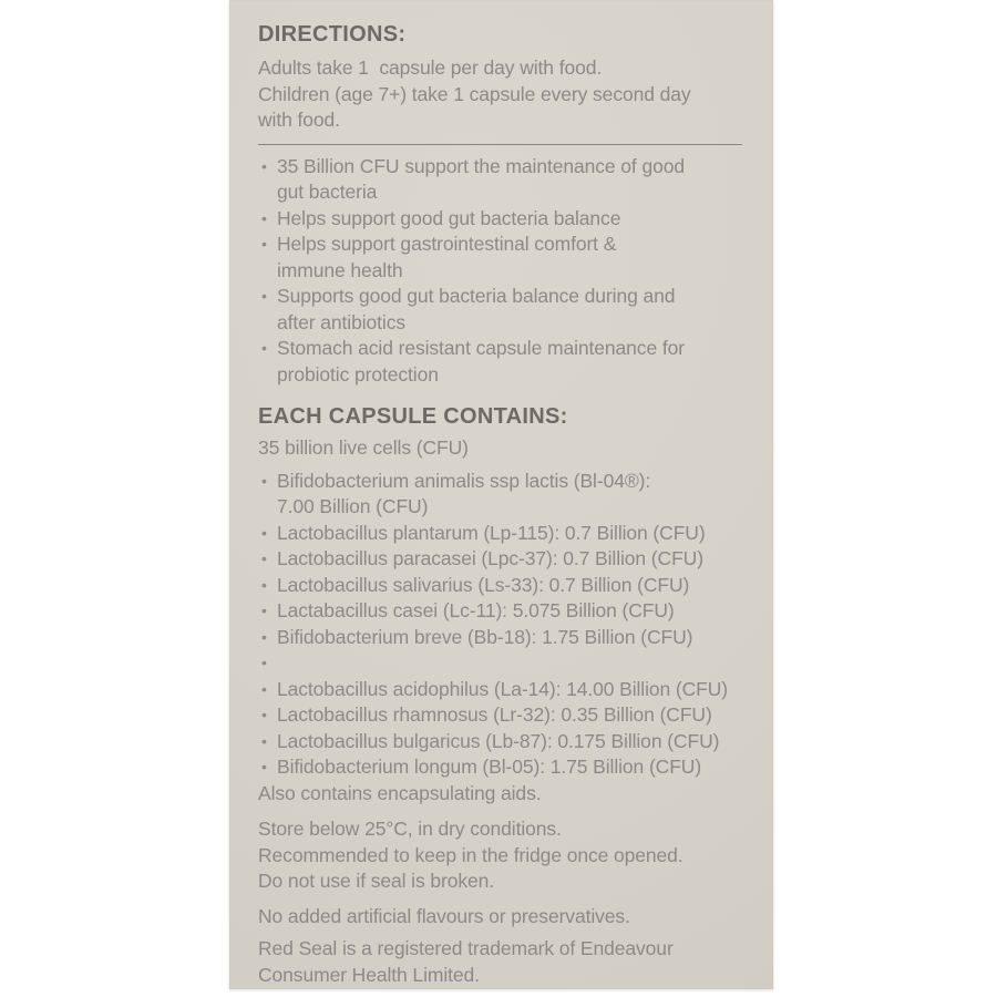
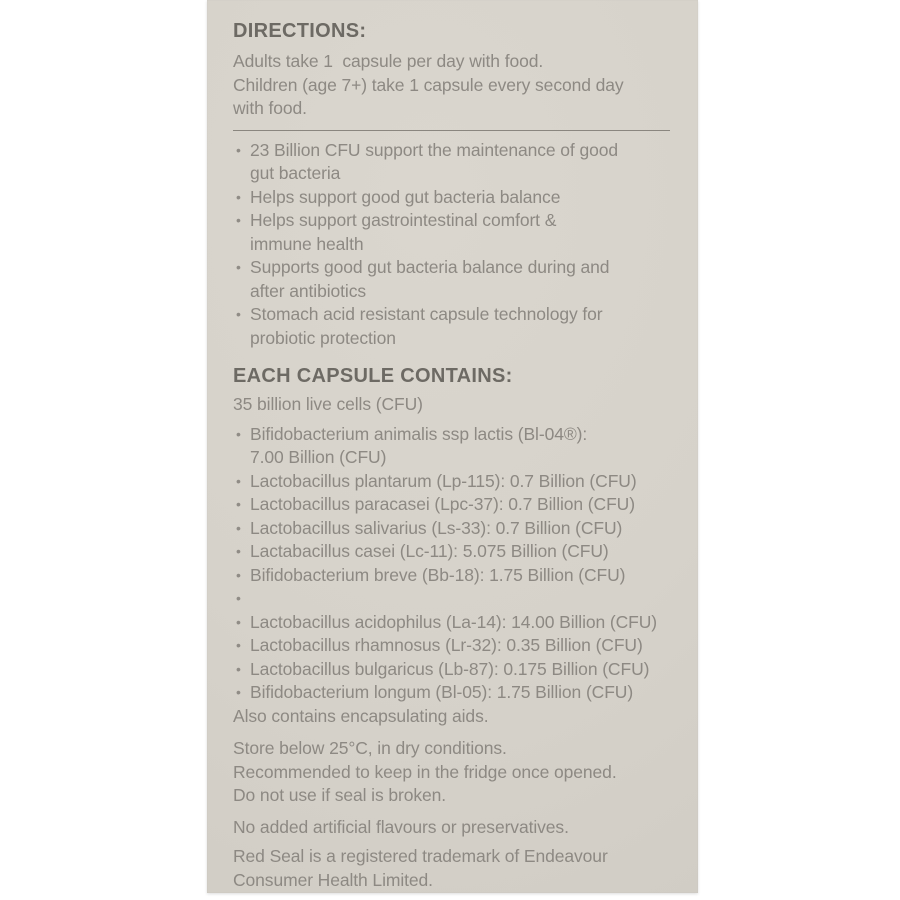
  DIRECTIONS:
  Adults take 1 capsule per day with food.
  Children (age 7+) take 1 capsule every second day
  with food.
  •
- 35 Billion CFU support the maintenance of good
+ 23 Billion CFU support the maintenance of good
  gut bacteria
  •
  Helps support good gut bacteria balance
  •
  Helps support gastrointestinal comfort &
  immune health
  •
  Supports good gut bacteria balance during and
  after antibiotics
  •
- Stomach acid resistant capsule maintenance for
+ Stomach acid resistant capsule technology for
  probiotic protection
  EACH CAPSULE CONTAINS:
  35 billion live cells (CFU)
  •
  Bifidobacterium animalis ssp lactis (Bl-04®):
  7.00 Billion (CFU)
  •
  Lactobacillus plantarum (Lp-115): 0.7 Billion (CFU)
  •
  Lactobacillus paracasei (Lpc-37): 0.7 Billion (CFU)
  •
  Lactobacillus salivarius (Ls-33): 0.7 Billion (CFU)
  •
  Lactabacillus casei (Lc-11): 5.075 Billion (CFU)
  •
  Bifidobacterium breve (Bb-18): 1.75 Billion (CFU)
  •
  •
  Lactobacillus acidophilus (La-14): 14.00 Billion (CFU)
  •
  Lactobacillus rhamnosus (Lr-32): 0.35 Billion (CFU)
  •
  Lactobacillus bulgaricus (Lb-87): 0.175 Billion (CFU)
  •
  Bifidobacterium longum (Bl-05): 1.75 Billion (CFU)
  Also contains encapsulating aids.
  Store below 25°C, in dry conditions.
  Recommended to keep in the fridge once opened.
  Do not use if seal is broken.
  No added artificial flavours or preservatives.
  Red Seal is a registered trademark of Endeavour
  Consumer Health Limited.
